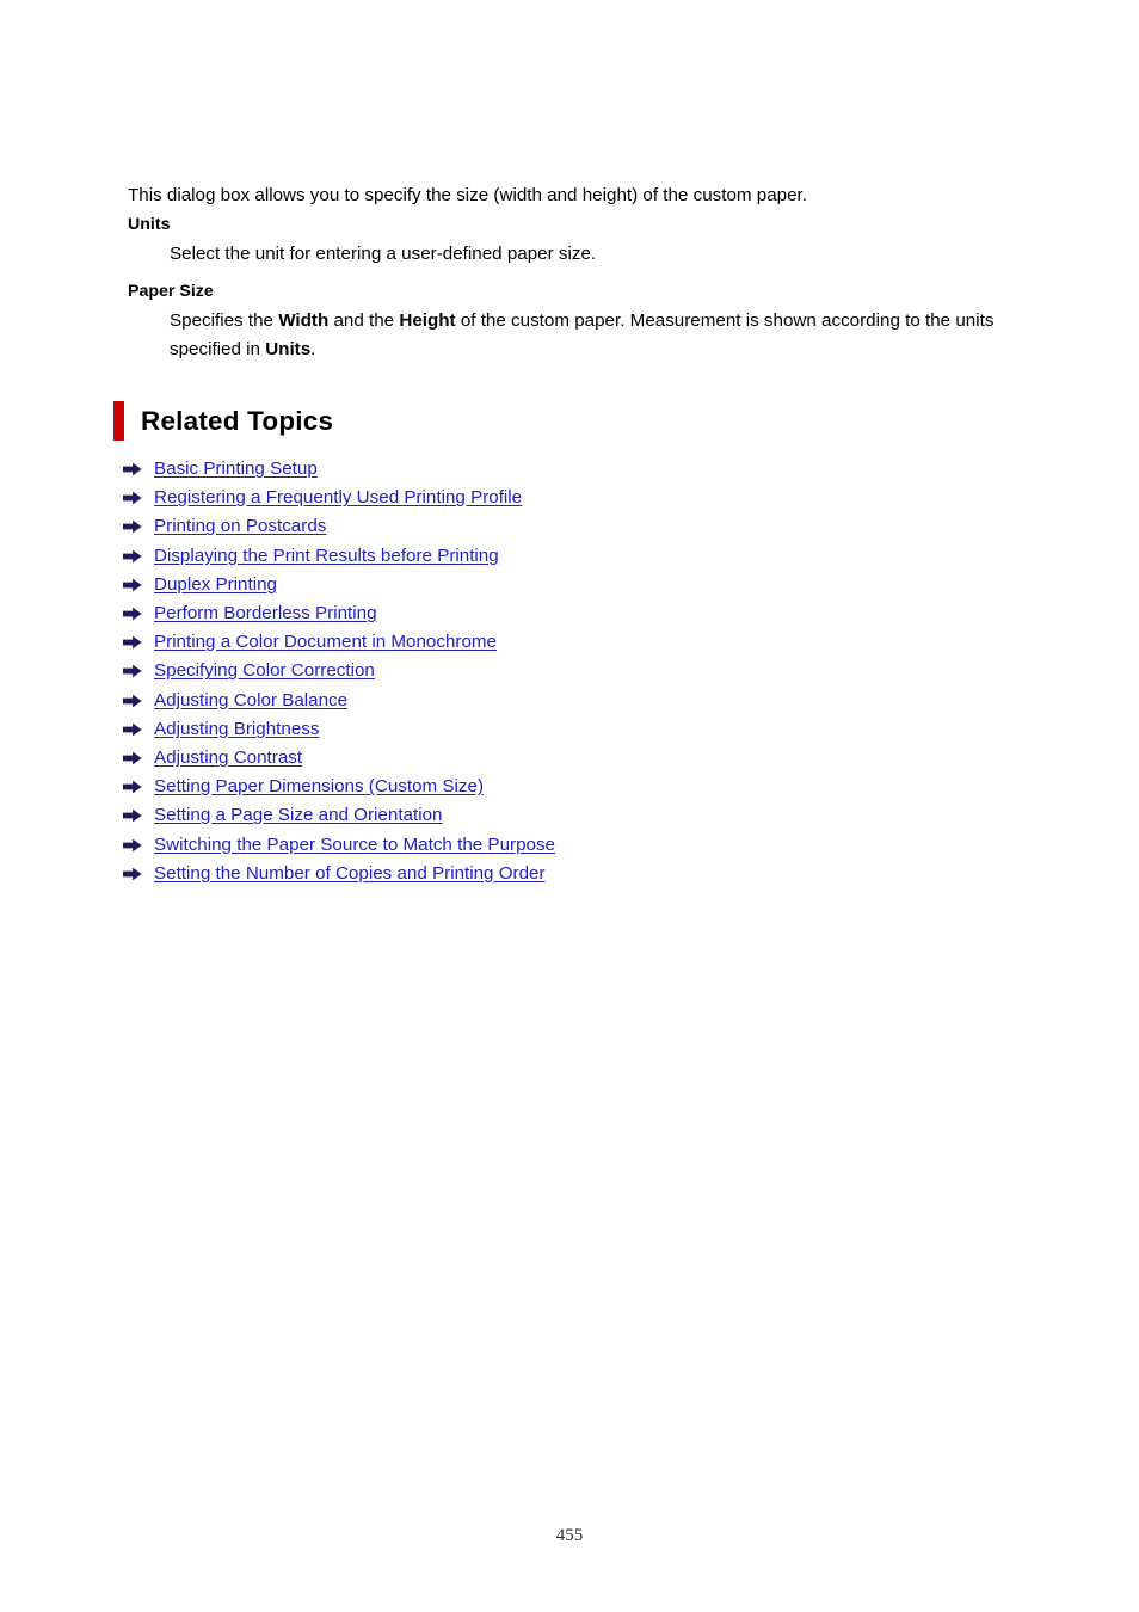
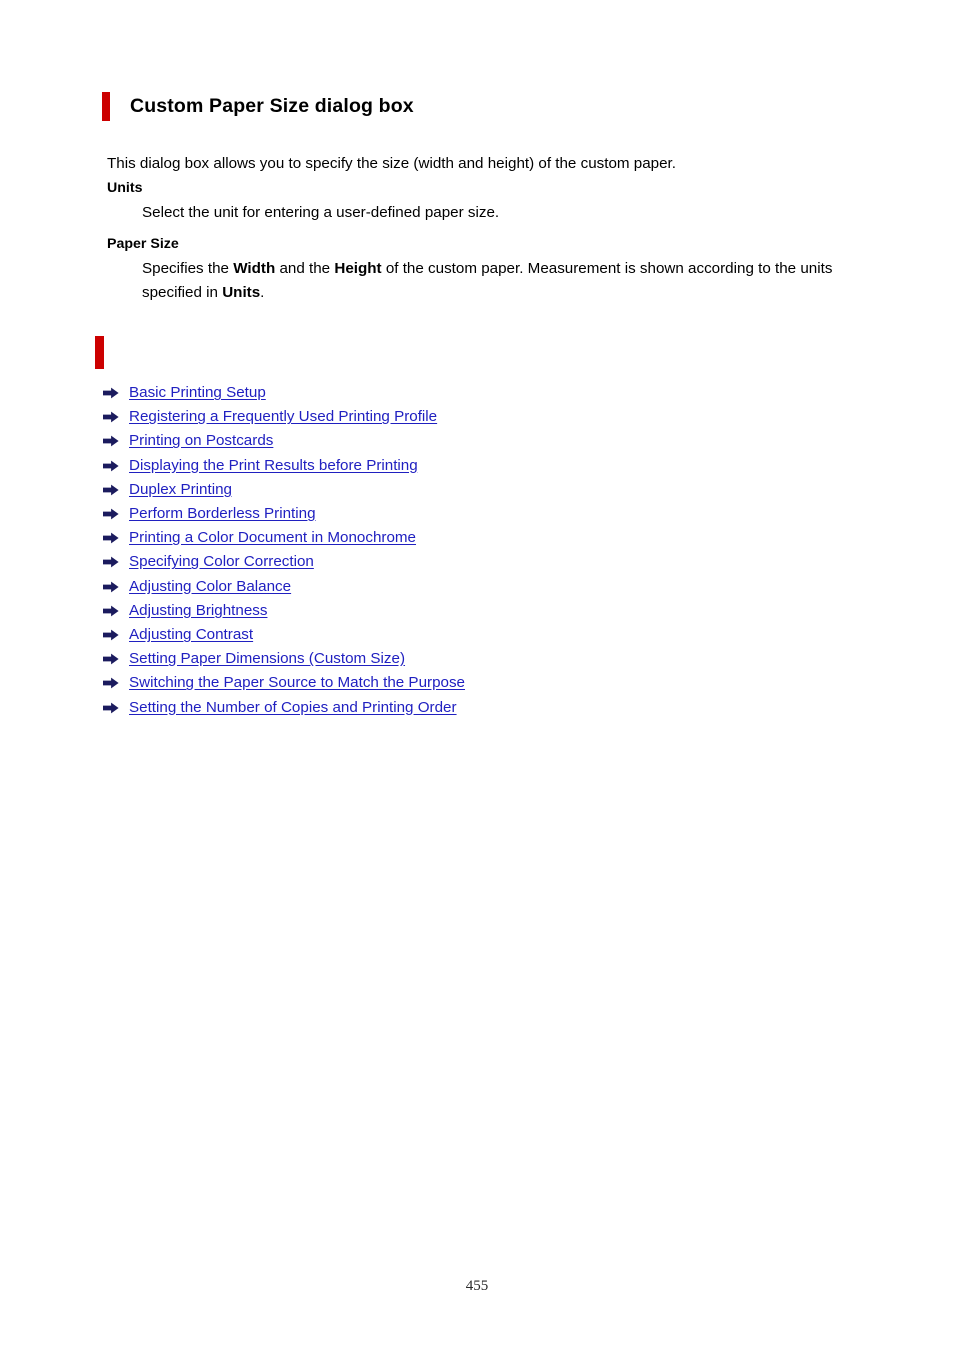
+ Custom Paper Size dialog box
  This dialog box allows you to specify the size (width and height) of the custom paper.
  Units
  Select the unit for entering a user-defined paper size.
  Paper Size
  Specifies the Width and the Height of the custom paper. Measurement is shown according to the units specified in Units.
- Related Topics
  Basic Printing Setup
  Registering a Frequently Used Printing Profile
  Printing on Postcards
  Displaying the Print Results before Printing
  Duplex Printing
  Perform Borderless Printing
  Printing a Color Document in Monochrome
  Specifying Color Correction
  Adjusting Color Balance
  Adjusting Brightness
  Adjusting Contrast
  Setting Paper Dimensions (Custom Size)
- Setting a Page Size and Orientation
  Switching the Paper Source to Match the Purpose
  Setting the Number of Copies and Printing Order
  455
